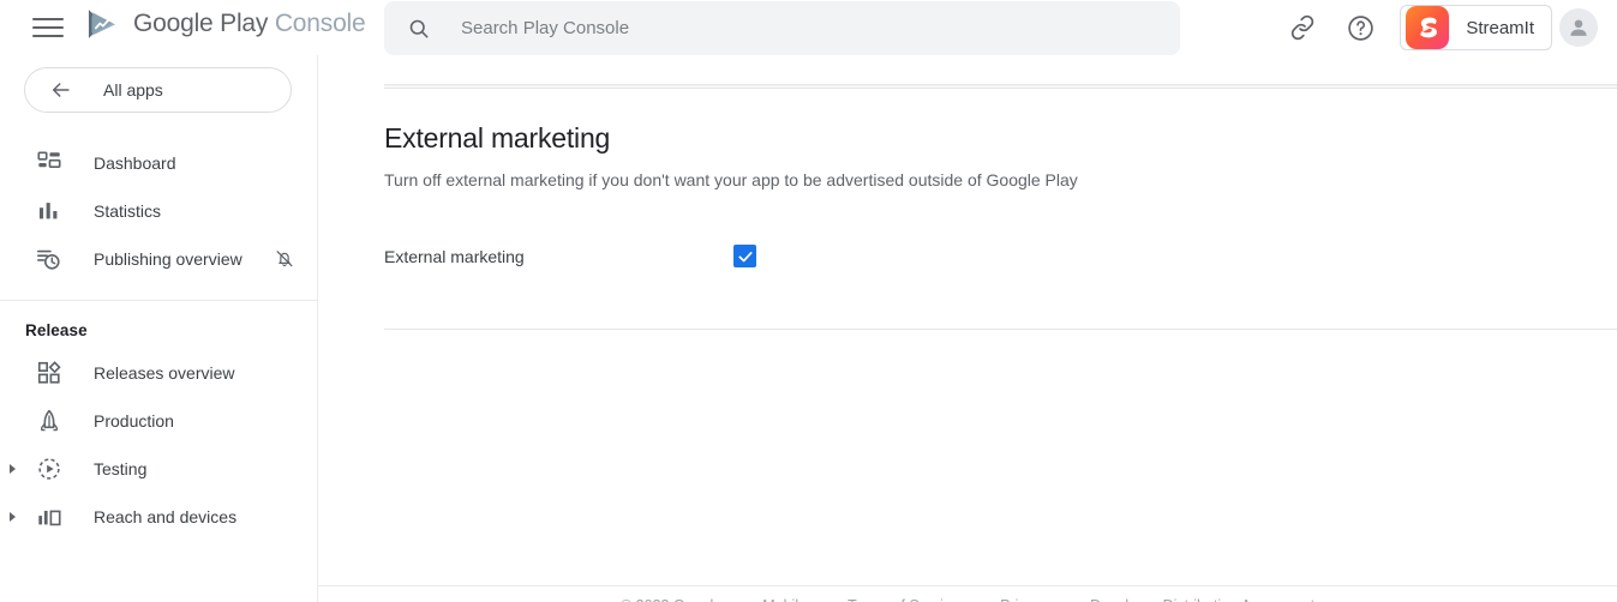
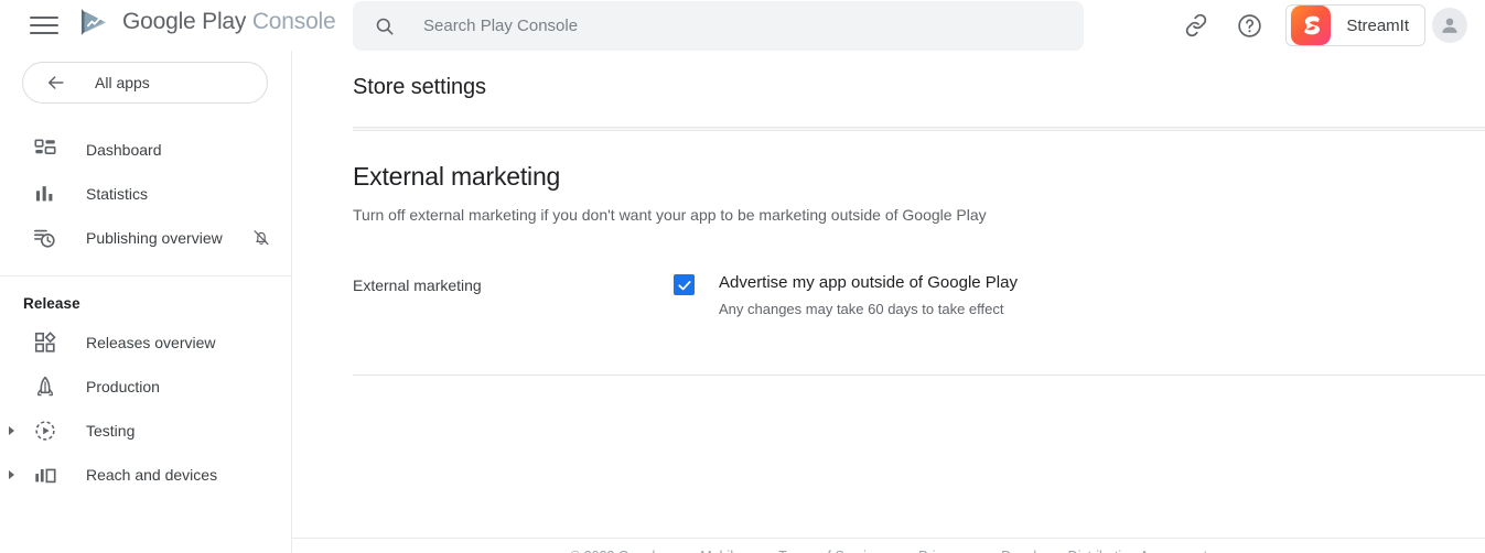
  Google Play Console
  Search Play Console
  StreamIt
  All apps
  Dashboard
  Statistics
  Publishing overview
  Release
  Releases overview
  Production
  Testing
  Reach and devices
+ Store settings
  External marketing
- Turn off external marketing if you don't want your app to be advertised outside of Google Play
+ Turn off external marketing if you don't want your app to be marketing outside of Google Play
  External marketing
+ Advertise my app outside of Google Play
+ Any changes may take 60 days to take effect
